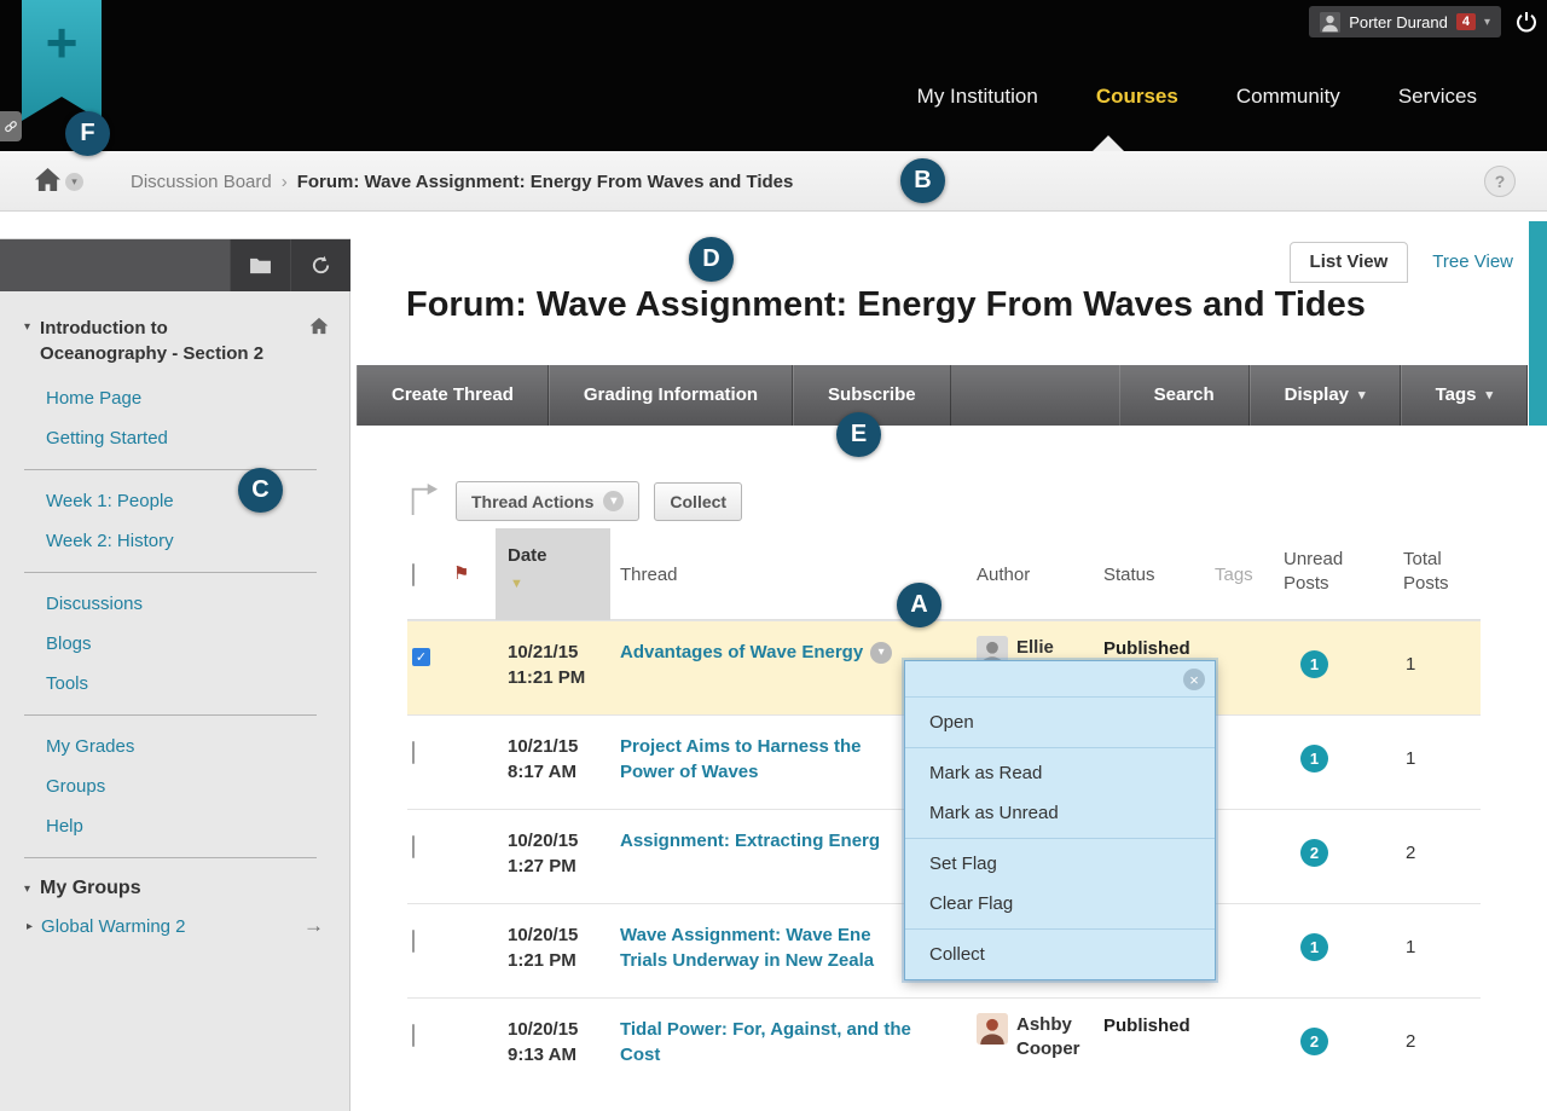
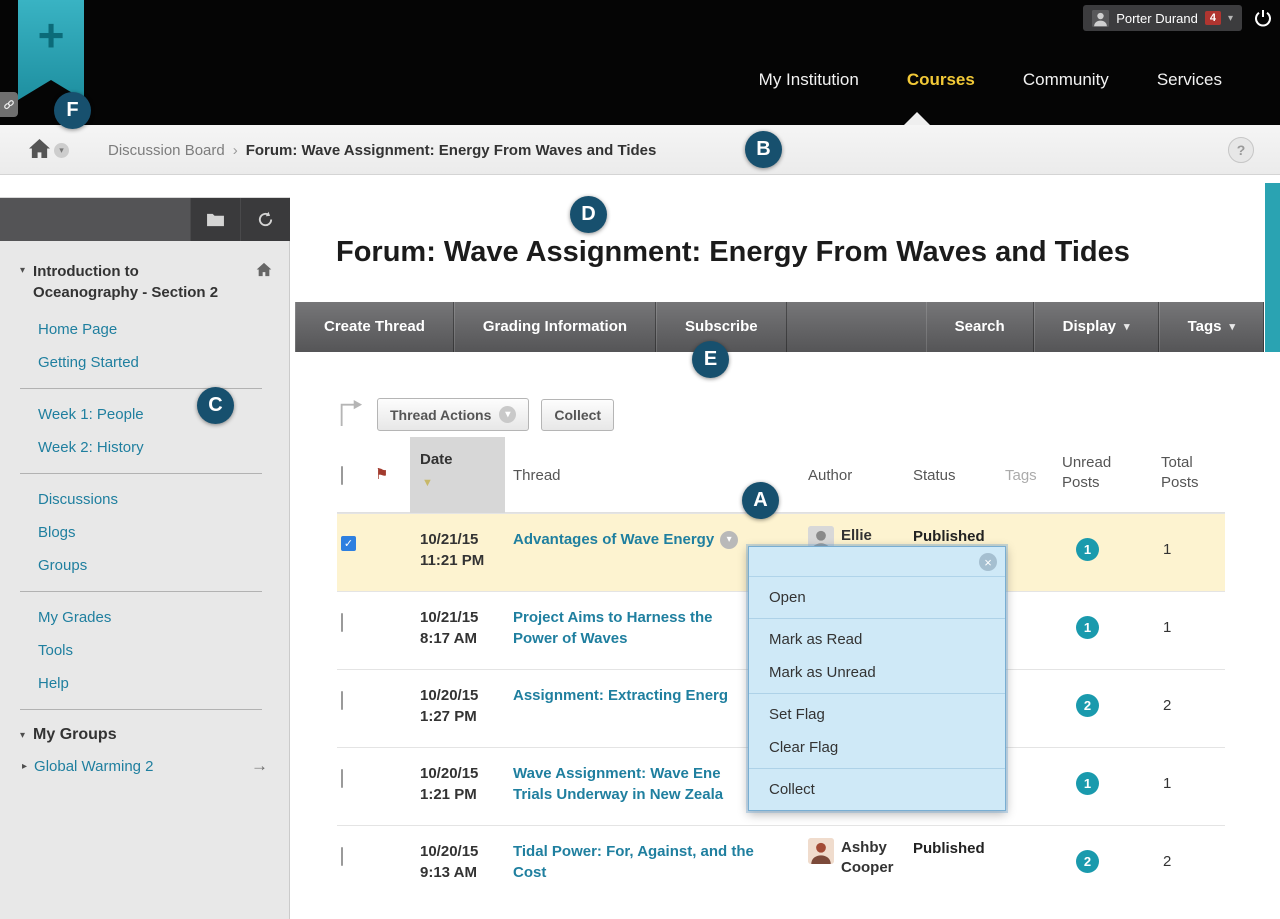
  +
  Porter Durand
  4
  ▾
  My Institution
  Courses
  Community
  Services
  ▾
  Discussion Board
  ›
  Forum: Wave Assignment: Energy From Waves and Tides
  ?
  ▾
  Introduction to Oceanography - Section 2
  Home Page
  Getting Started
  Week 1: People
  Week 2: History
  Discussions
  Blogs
- Tools
+ Groups
  My Grades
- Groups
+ Tools
  Help
  ▾
  My Groups
  ▸
  Global Warming 2
  →
- List View
- Tree View
  Forum: Wave Assignment: Energy From Waves and Tides
  Create Thread
  Grading Information
  Subscribe
  Search
  Display
  ▾
  Tags
  ▾
  Thread Actions
  ▾
  Collect
  ⚑
  Date
  ▼
  Thread
  Author
  Status
  Tags
  Unread Posts
  Total Posts
  ✓
  10/21/15
  11:21 PM
  Advantages of Wave Energy
  ▾
  Ellie
  Published
  1
  1
  10/21/15
  8:17 AM
  Project Aims to Harness the
  Power of Waves
  1
  1
  10/20/15
  1:27 PM
  Assignment: Extracting Energ
  2
  2
  10/20/15
  1:21 PM
  Wave Assignment: Wave Ene
  Trials Underway in New Zeala
  1
  1
  10/20/15
  9:13 AM
  Tidal Power: For, Against, and the
  Cost
  Ashby Cooper
  Published
  2
  2
  ×
  Open
  Mark as Read
  Mark as Unread
  Set Flag
  Clear Flag
  Collect
  F
  B
  C
  D
  E
  A
